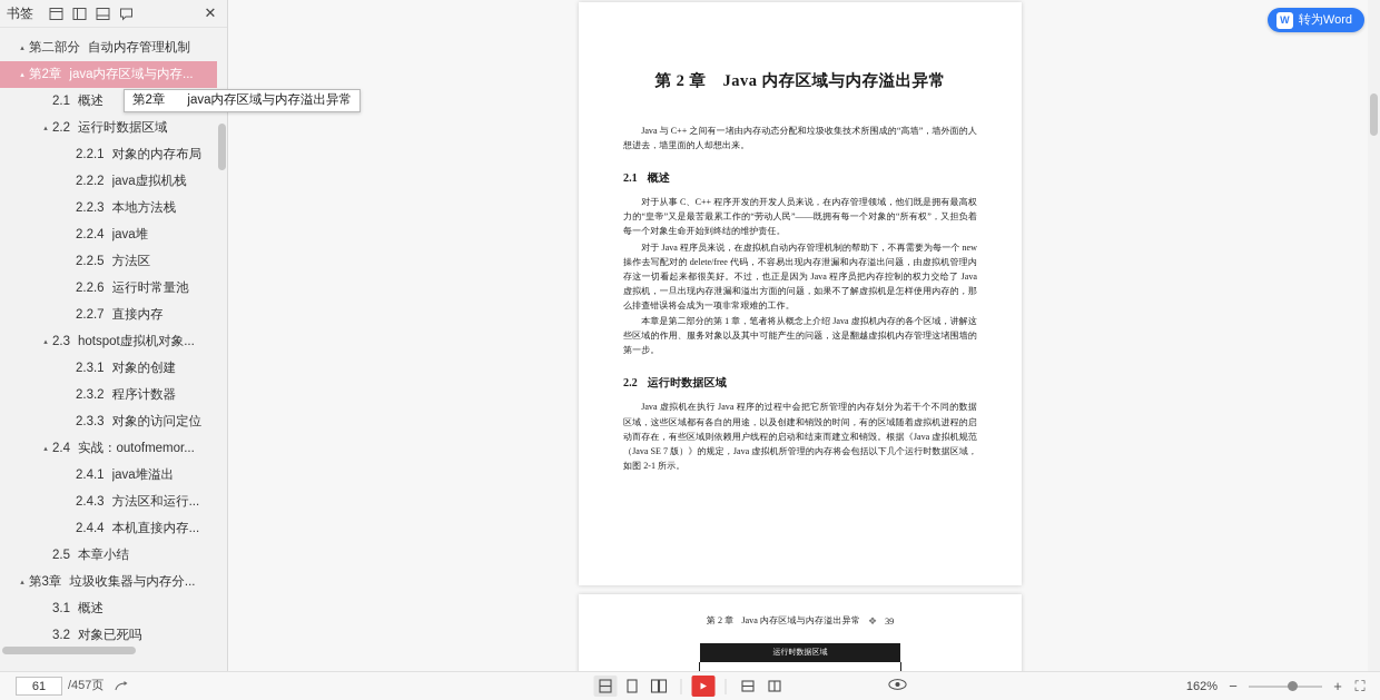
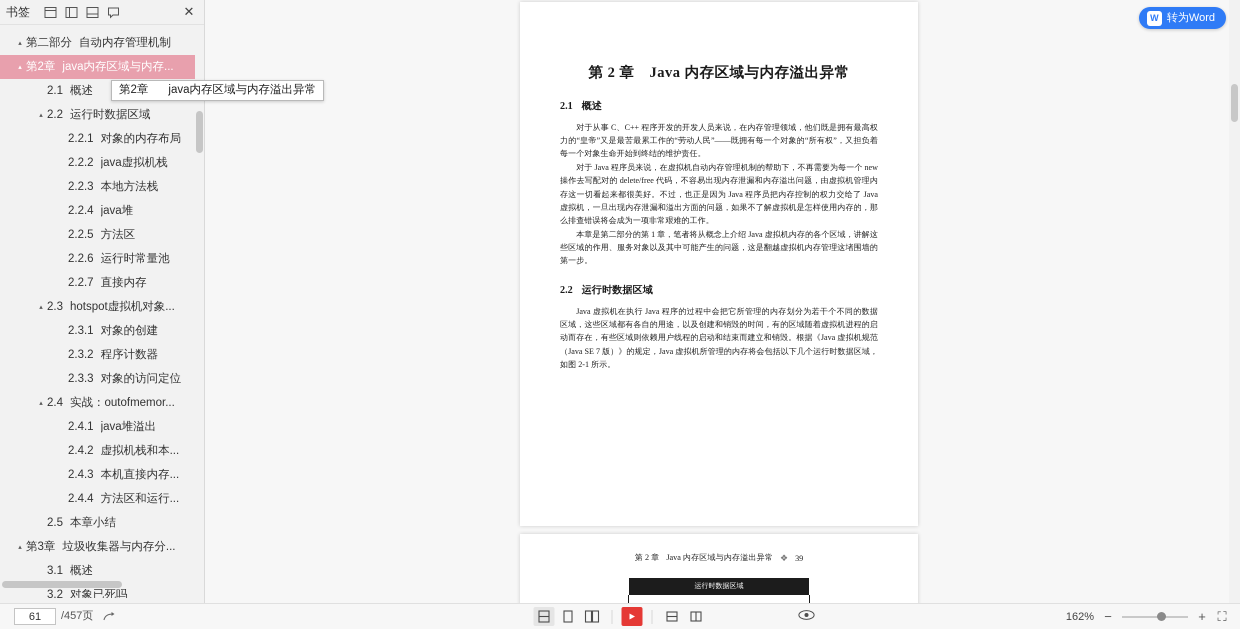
  书签
  ✕
  第二部分
  自动内存管理机制
  第2章
  java内存区域与内存...
  2.1
  概述
  2.2
  运行时数据区域
  2.2.1
  对象的内存布局
  2.2.2
  java虚拟机栈
  2.2.3
  本地方法栈
  2.2.4
  java堆
  2.2.5
  方法区
  2.2.6
  运行时常量池
  2.2.7
  直接内存
  2.3
  hotspot虚拟机对象...
  2.3.1
  对象的创建
  2.3.2
  程序计数器
  2.3.3
  对象的访问定位
  2.4
  实战：outofmemor...
  2.4.1
  java堆溢出
+ 2.4.2
+ 虚拟机栈和本...
  2.4.3
- 方法区和运行...
+ 本机直接内存...
  2.4.4
- 本机直接内存...
+ 方法区和运行...
  2.5
  本章小结
  第3章
  垃圾收集器与内存分...
  3.1
  概述
  3.2
  对象已死吗
  第2章 java内存区域与内存溢出异常
  第 2 章 Java 内存区域与内存溢出异常
- Java 与 C++ 之间有一堵由内存动态分配和垃圾收集技术所围成的“高墙”，墙外面的人想进去，墙里面的人却想出来。
  2.1 概述
  对于从事 C、C++ 程序开发的开发人员来说，在内存管理领域，他们既是拥有最高权力的“皇帝”又是最苦最累工作的“劳动人民”——既拥有每一个对象的“所有权”，又担负着每一个对象生命开始到终结的维护责任。
  对于 Java 程序员来说，在虚拟机自动内存管理机制的帮助下，不再需要为每一个 new 操作去写配对的 delete/free 代码，不容易出现内存泄漏和内存溢出问题，由虚拟机管理内存这一切看起来都很美好。不过，也正是因为 Java 程序员把内存控制的权力交给了 Java 虚拟机，一旦出现内存泄漏和溢出方面的问题，如果不了解虚拟机是怎样使用内存的，那么排查错误将会成为一项非常艰难的工作。
  本章是第二部分的第 1 章，笔者将从概念上介绍 Java 虚拟机内存的各个区域，讲解这些区域的作用、服务对象以及其中可能产生的问题，这是翻越虚拟机内存管理这堵围墙的第一步。
  2.2 运行时数据区域
  Java 虚拟机在执行 Java 程序的过程中会把它所管理的内存划分为若干个不同的数据区域，这些区域都有各自的用途，以及创建和销毁的时间，有的区域随着虚拟机进程的启动而存在，有些区域则依赖用户线程的启动和结束而建立和销毁。根据《Java 虚拟机规范（Java SE 7 版）》的规定，Java 虚拟机所管理的内存将会包括以下几个运行时数据区域，如图 2-1 所示。
  第 2 章
  Java 内存区域与内存溢出异常
  ❖
  39
  运行时数据区域
  W
  转为Word
  61
  /457页
  162%
  −
  +
  ⛶
